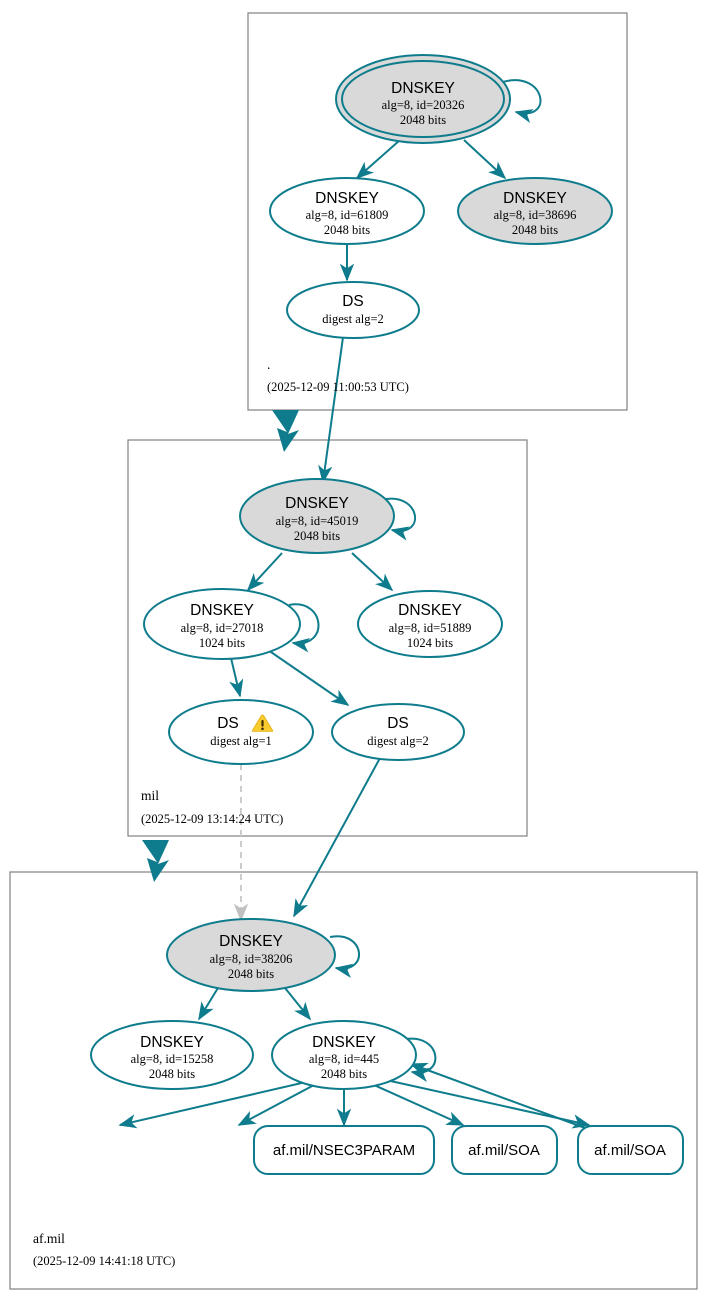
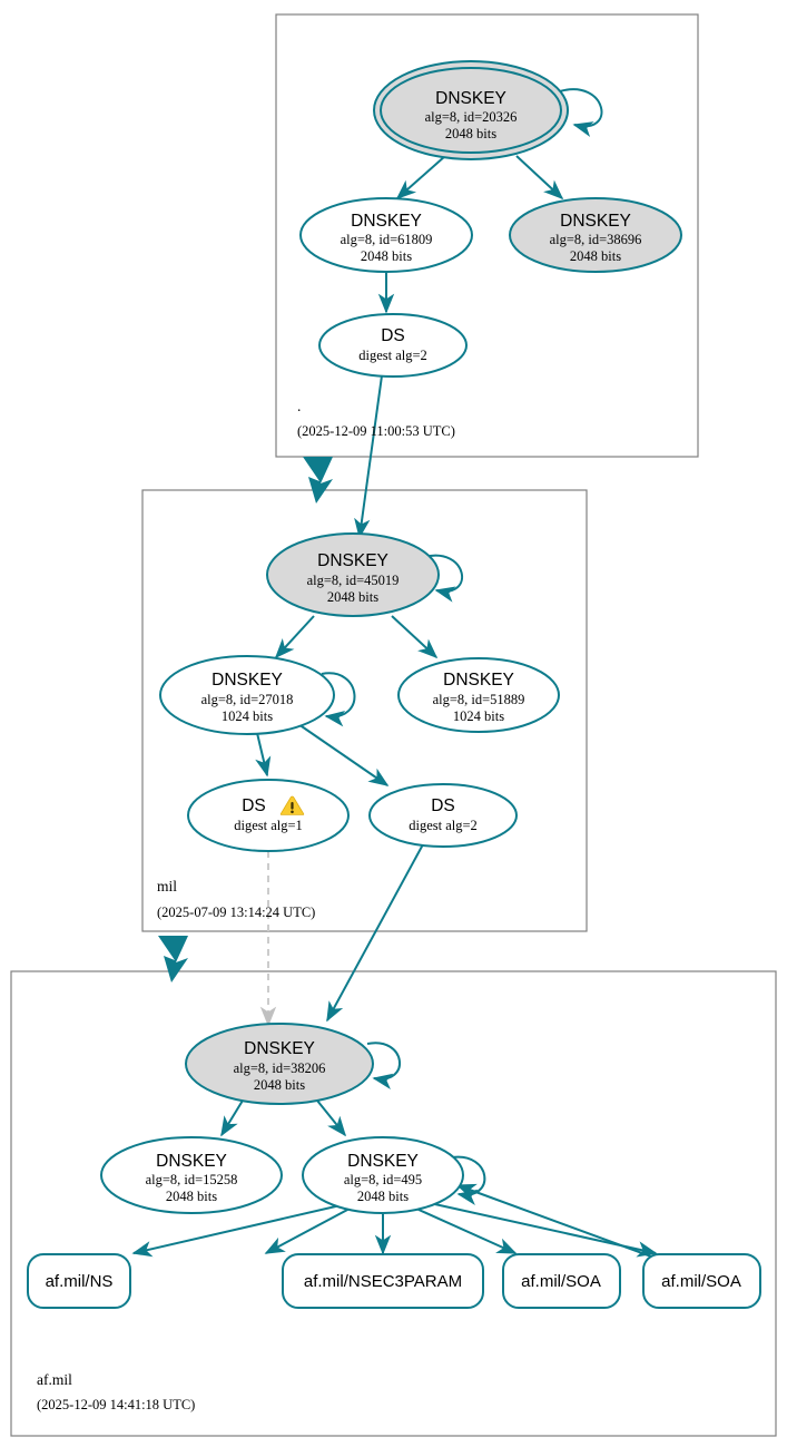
  DNSKEY
  alg=8, id=20326
  2048 bits
  DNSKEY
  alg=8, id=61809
  2048 bits
  DNSKEY
  alg=8, id=38696
  2048 bits
  DS
  digest alg=2
  .
  (2025-12-09 11:00:53 UTC)
  DNSKEY
  alg=8, id=45019
  2048 bits
  DNSKEY
  alg=8, id=27018
  1024 bits
  DNSKEY
  alg=8, id=51889
  1024 bits
  DS
  digest alg=1
  DS
  digest alg=2
  mil
- (2025-12-09 13:14:24 UTC)
+ (2025-07-09 13:14:24 UTC)
  DNSKEY
  alg=8, id=38206
  2048 bits
  DNSKEY
  alg=8, id=15258
  2048 bits
  DNSKEY
- alg=8, id=445
+ alg=8, id=495
  2048 bits
+ af.mil/NS
  af.mil/NSEC3PARAM
  af.mil/SOA
  af.mil/SOA
  af.mil
  (2025-12-09 14:41:18 UTC)
